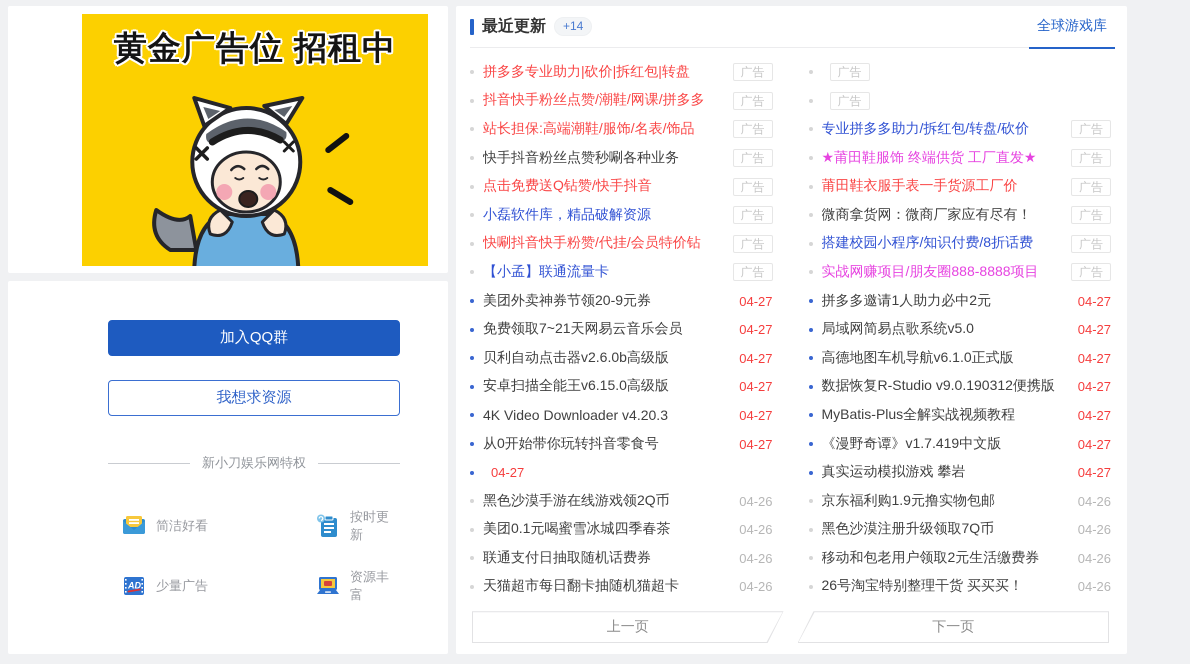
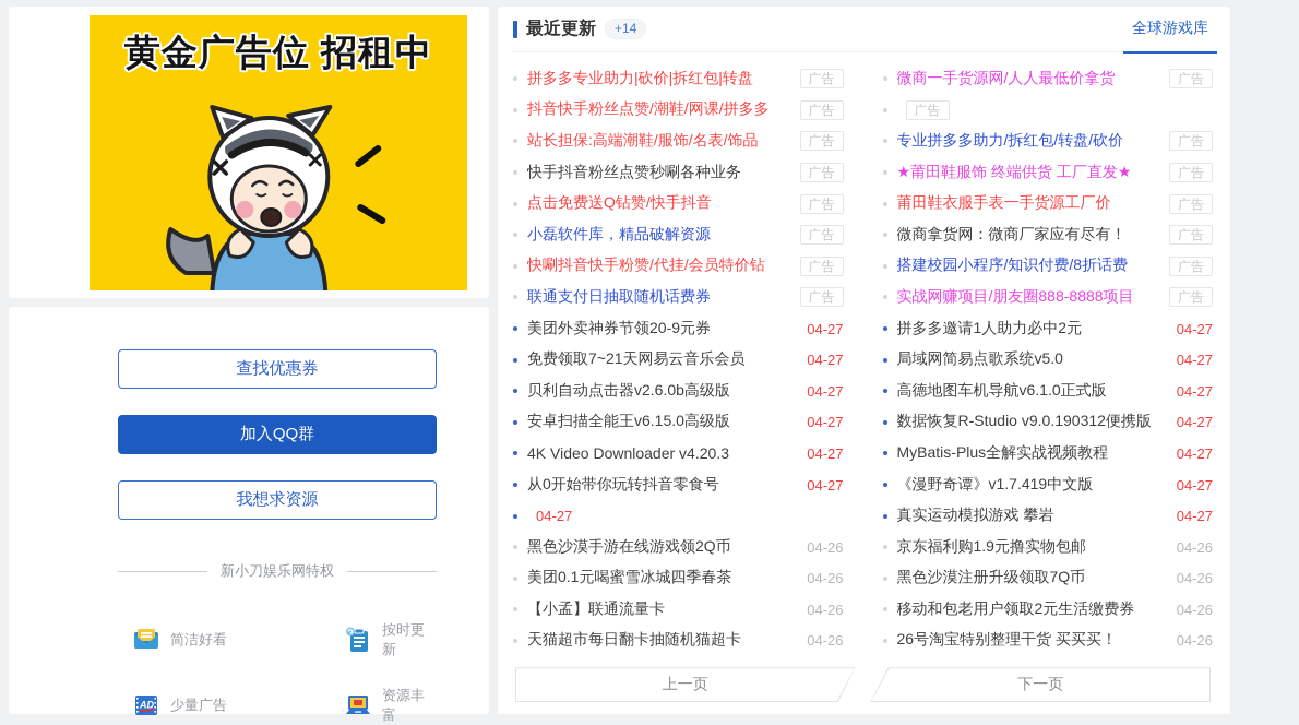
  黄金广告位 招租中
+ 查找优惠券
  加入QQ群
  我想求资源
  新小刀娱乐网特权
  简洁好看
  按时更新
  AD
  少量广告
  资源丰富
  最近更新
  +14
  全球游戏库
  拼多多专业助力|砍价|拆红包|转盘
  广告
  抖音快手粉丝点赞/潮鞋/网课/拼多多
  广告
  站长担保:高端潮鞋/服饰/名表/饰品
  广告
  快手抖音粉丝点赞秒唰各种业务
  广告
  点击免费送Q钻赞/快手抖音
  广告
  小磊软件库，精品破解资源
  广告
  快唰抖音快手粉赞/代挂/会员特价钻
  广告
- 【小孟】联通流量卡
+ 联通支付日抽取随机话费券
  广告
  美团外卖神券节领20-9元券
  04-27
  免费领取7~21天网易云音乐会员
  04-27
  贝利自动点击器v2.6.0b高级版
  04-27
  安卓扫描全能王v6.15.0高级版
  04-27
  4K Video Downloader v4.20.3
  04-27
  从0开始带你玩转抖音零食号
  04-27
  04-27
  黑色沙漠手游在线游戏领2Q币
  04-26
  美团0.1元喝蜜雪冰城四季春茶
  04-26
- 联通支付日抽取随机话费券
+ 【小孟】联通流量卡
  04-26
  天猫超市每日翻卡抽随机猫超卡
  04-26
+ 微商一手货源网/人人最低价拿货
  广告
  广告
  专业拼多多助力/拆红包/转盘/砍价
  广告
  ★莆田鞋服饰 终端供货 工厂直发★
  广告
  莆田鞋衣服手表一手货源工厂价
  广告
  微商拿货网：微商厂家应有尽有！
  广告
  搭建校园小程序/知识付费/8折话费
  广告
  实战网赚项目/朋友圈888-8888项目
  广告
  拼多多邀请1人助力必中2元
  04-27
  局域网简易点歌系统v5.0
  04-27
  高德地图车机导航v6.1.0正式版
  04-27
  数据恢复R-Studio v9.0.190312便携版
  04-27
  MyBatis-Plus全解实战视频教程
  04-27
  《漫野奇谭》v1.7.419中文版
  04-27
  真实运动模拟游戏 攀岩
  04-27
  京东福利购1.9元撸实物包邮
  04-26
  黑色沙漠注册升级领取7Q币
  04-26
  移动和包老用户领取2元生活缴费券
  04-26
  26号淘宝特别整理干货 买买买！
  04-26
  上一页
  下一页
